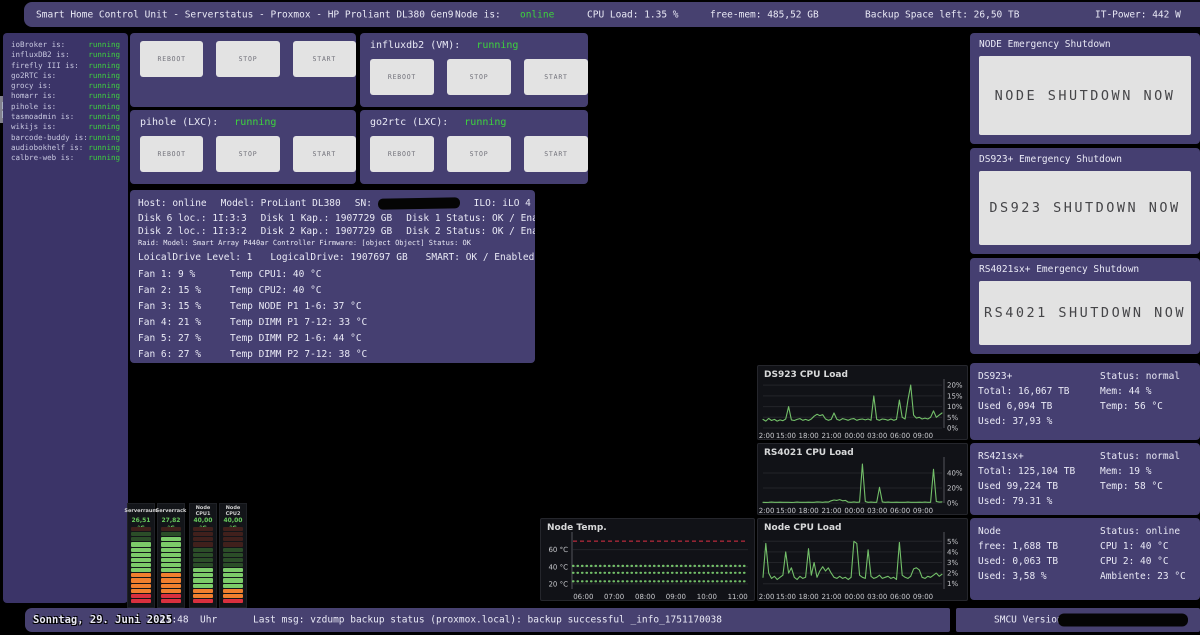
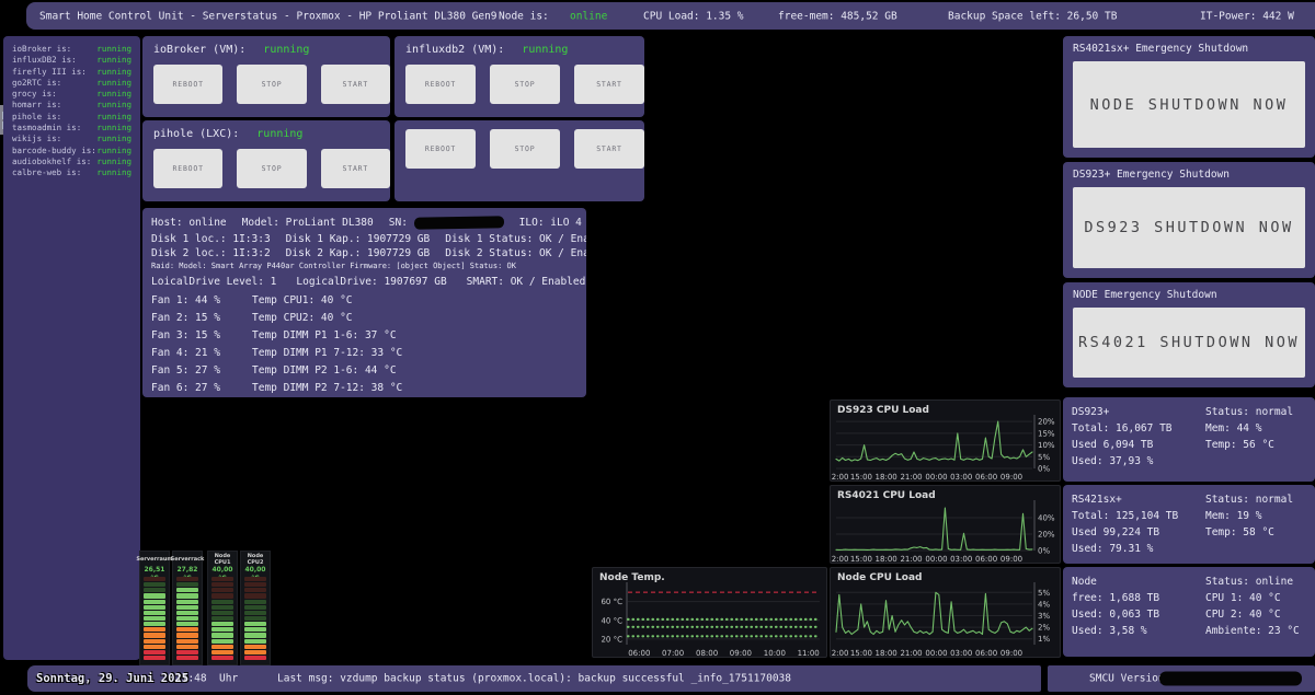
  Smart Home Control Unit - Serverstatus - Proxmox - HP Proliant DL380 Gen9
  Node is:
  online
  CPU Load: 1.35 %
  free-mem: 485,52 GB
  Backup Space left: 26,50 TB
  IT-Power: 442 W
  ioBroker is:
  running
  influxDB2 is:
  running
  firefly III is:
  running
  go2RTC is:
  running
  grocy is:
  running
  homarr is:
  running
  pihole is:
  running
  tasmoadmin is:
  running
  wikijs is:
  running
  barcode-buddy is:
  running
  audiobokhelf is:
  running
  calbre-web is:
  running
+ ioBroker (VM): running
  REBOOT
  STOP
  START
  influxdb2 (VM): running
  REBOOT
  STOP
  START
  pihole (LXC): running
  REBOOT
  STOP
  START
- go2rtc (LXC): running
  REBOOT
  STOP
  START
  Host: online
  Model: ProLiant DL380
  SN:
- Disk 6 loc.: 1I:3:3
+ Disk 1 loc.: 1I:3:3
  Disk 1 Kap.: 1907729 GB
  Disk 1 Status: OK / Ena
  Disk 2 loc.: 1I:3:2
  Disk 2 Kap.: 1907729 GB
  Disk 2 Status: OK / Ena
  Raid: Model: Smart Array P440ar Controller Firmware: [object Object] Status: OK
  LoicalDrive Level: 1
  LogicalDrive: 1907697 GB
  SMART: OK / Enabled
- Fan 1: 9 %
+ Fan 1: 44 %
  Fan 2: 15 %
  Fan 3: 15 %
  Fan 4: 21 %
  Fan 5: 27 %
  Fan 6: 27 %
  Temp CPU1: 40 °C
  Temp CPU2: 40 °C
- Temp NODE P1 1-6: 37 °C
+ Temp DIMM P1 1-6: 37 °C
  Temp DIMM P1 7-12: 33 °C
  Temp DIMM P2 1-6: 44 °C
  Temp DIMM P2 7-12: 38 °C
- NODE Emergency Shutdown
+ RS4021sx+ Emergency Shutdown
  NODE SHUTDOWN NOW
  DS923+ Emergency Shutdown
  DS923 SHUTDOWN NOW
- RS4021sx+ Emergency Shutdown
+ NODE Emergency Shutdown
  RS4021 SHUTDOWN NOW
  DS923+
  Total: 16,067 TB
  Used 6,094 TB
  Used: 37,93 %
  Status: normal
  Mem: 44 %
  Temp: 56 °C
  RS421sx+
  Total: 125,104 TB
  Used 99,224 TB
  Used: 79.31 %
  Status: normal
  Mem: 19 %
  Temp: 58 °C
  Node
  free: 1,688 TB
  Used: 0,063 TB
  Used: 3,58 %
  Status: online
  CPU 1: 40 °C
  CPU 2: 40 °C
  Ambiente: 23 °C
  DS923 CPU Load
  0%
  5%
  10%
  15%
  20%
  2:00
  15:00
  18:00
  21:00
  00:00
  03:00
  06:00
  09:00
  RS4021 CPU Load
  0%
  20%
  40%
  2:00
  15:00
  18:00
  21:00
  00:00
  03:00
  06:00
  09:00
  Node Temp.
  20 °C
  40 °C
  60 °C
  06:00
  07:00
  08:00
  09:00
  10:00
  11:00
  Node CPU Load
  1%
  2%
  3%
  4%
  5%
  2:00
  15:00
  18:00
  21:00
  00:00
  03:00
  06:00
  09:00
  Sonntag, 29. Juni 2025
  11:48 Uhr
  Last msg: vzdump backup status (proxmox.local): backup successful _info_1751170038
